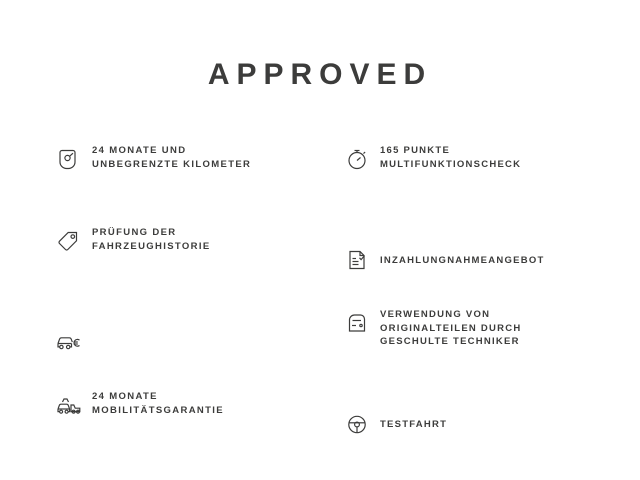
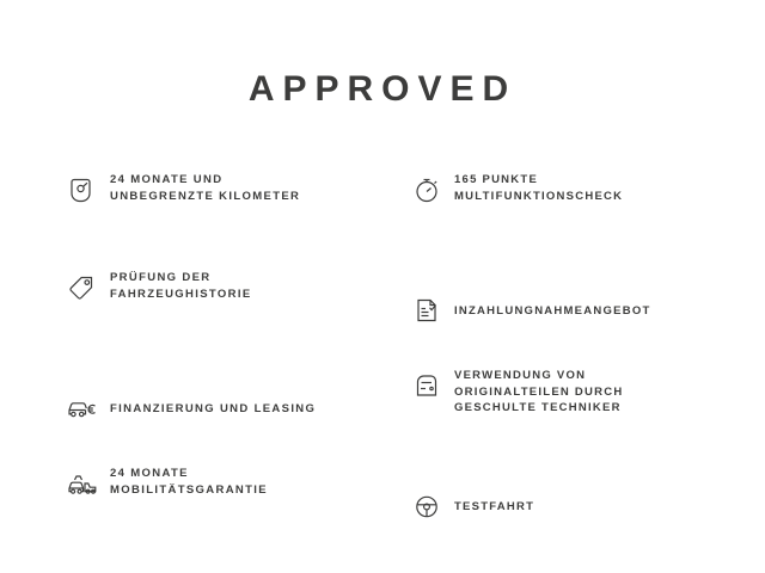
  APPROVED
  24 MONATE UND
  UNBEGRENZTE KILOMETER
  165 PUNKTE
  MULTIFUNKTIONSCHECK
  PRÜFUNG DER
  FAHRZEUGHISTORIE
  INZAHLUNGNAHMEANGEBOT
+ FINANZIERUNG UND LEASING
  VERWENDUNG VON
  ORIGINALTEILEN DURCH
  GESCHULTE TECHNIKER
  24 MONATE
  MOBILITÄTSGARANTIE
  TESTFAHRT
